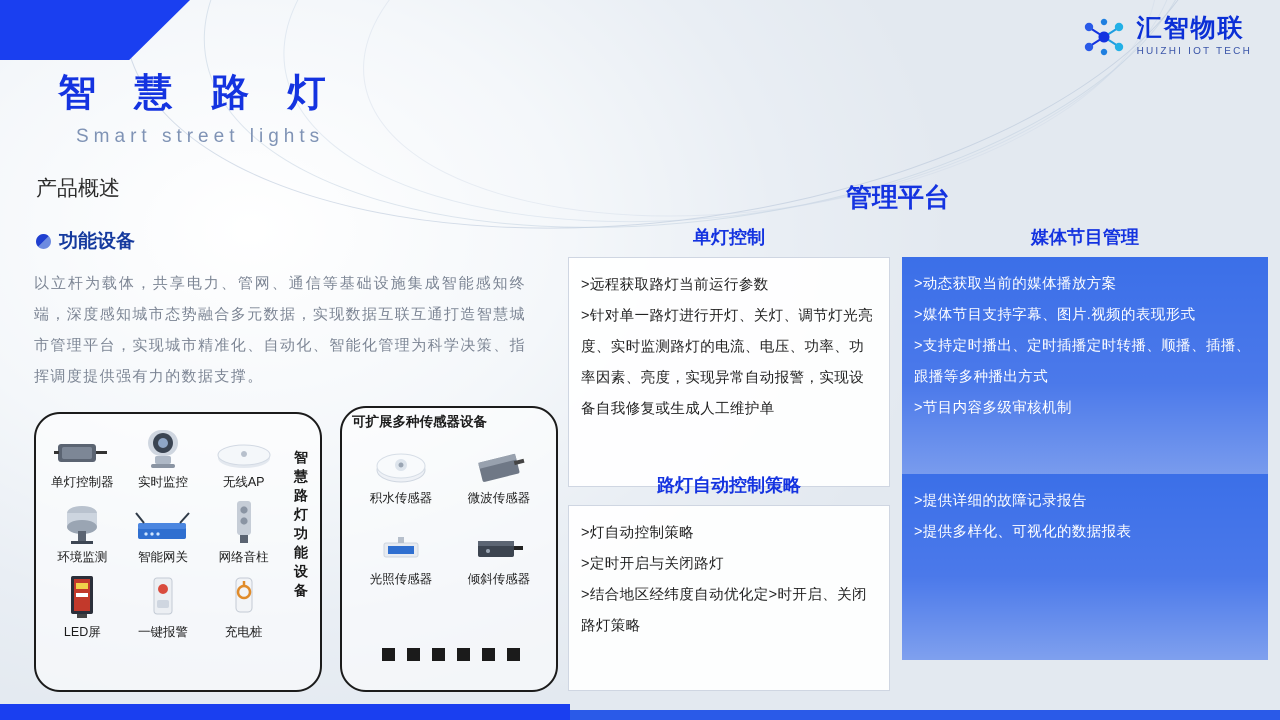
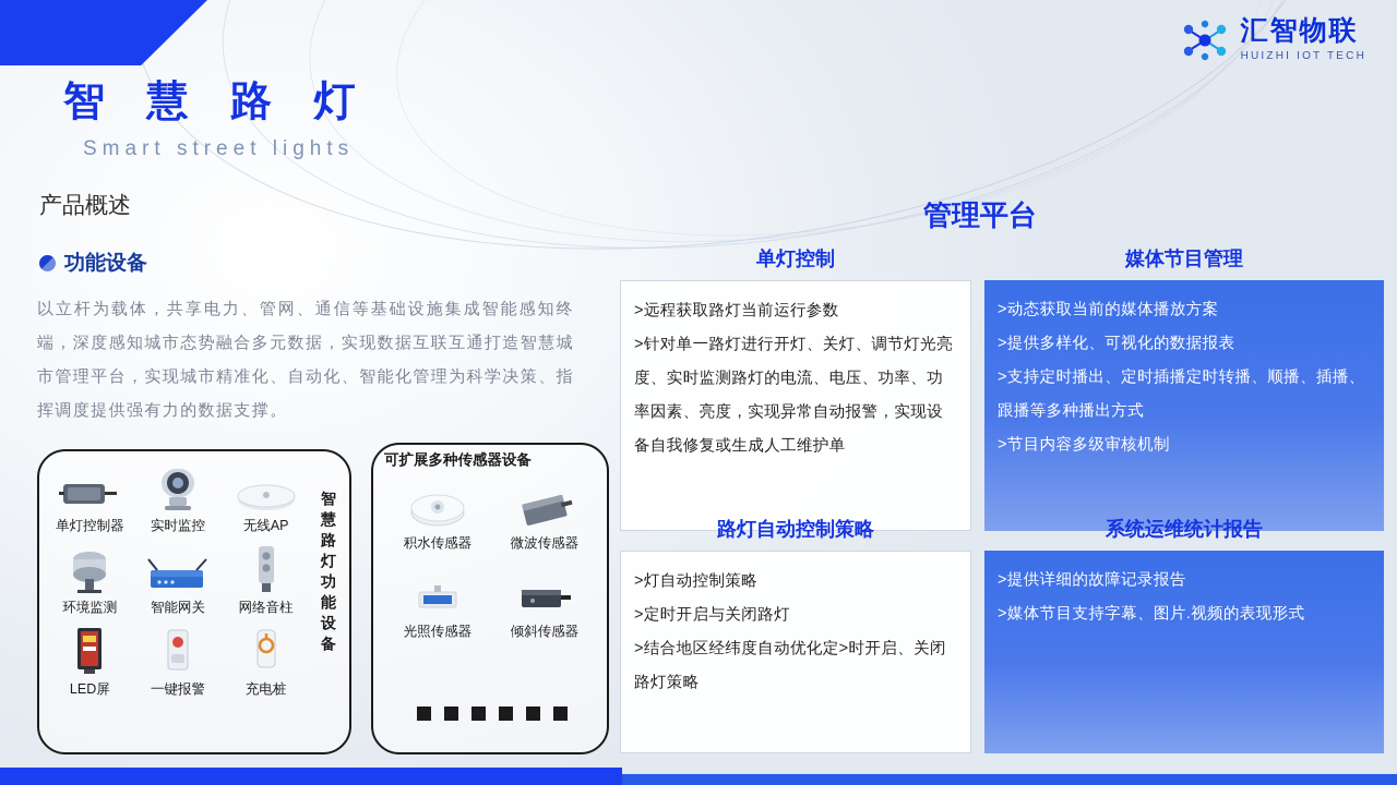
  汇智物联
  HUIZHI IOT TECH
  智 慧 路 灯
  Smart street lights
  产品概述
  功能设备
  以立杆为载体，共享电力、管网、通信等基础设施集成智能感知终端，深度感知城市态势融合多元数据，实现数据互联互通打造智慧城市管理平台，实现城市精准化、自动化、智能化管理为科学决策、指挥调度提供强有力的数据支撑。
  智慧路灯功能设备
  单灯控制器
  实时监控
  无线AP
  环境监测
  智能网关
  网络音柱
  LED屏
  一键报警
  充电桩
  可扩展多种传感器设备
  积水传感器
  微波传感器
  光照传感器
  倾斜传感器
  管理平台
  单灯控制
  >远程获取路灯当前运行参数
  >针对单一路灯进行开灯、关灯、调节灯光亮度、实时监测路灯的电流、电压、功率、功率因素、亮度，实现异常自动报警，实现设备自我修复或生成人工维护单
  媒体节目管理
  >动态获取当前的媒体播放方案
- >媒体节目支持字幕、图片.视频的表现形式
+ >提供多样化、可视化的数据报表
  >支持定时播出、定时插播定时转播、顺播、插播、跟播等多种播出方式
  >节目内容多级审核机制
  路灯自动控制策略
  >灯自动控制策略
  >定时开启与关闭路灯
  >结合地区经纬度自动优化定>时开启、关闭路灯策略
+ 系统运维统计报告
  >提供详细的故障记录报告
- >提供多样化、可视化的数据报表
+ >媒体节目支持字幕、图片.视频的表现形式
